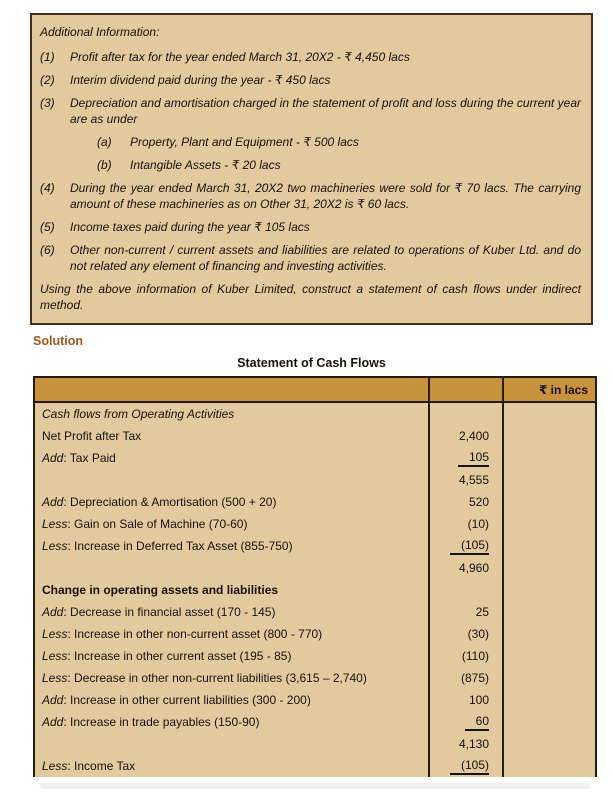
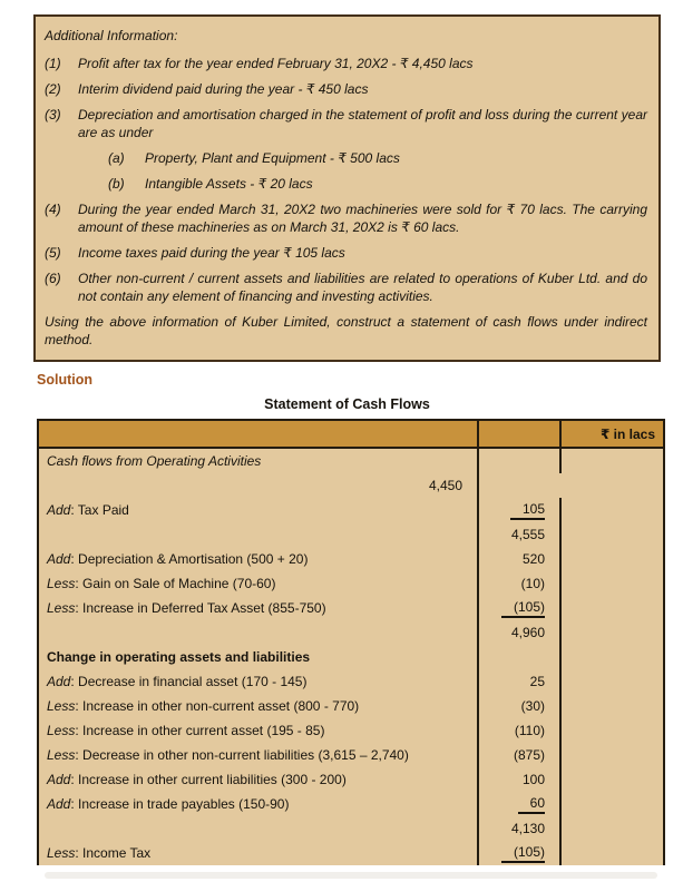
  Additional Information:
  (1)
- Profit after tax for the year ended March 31, 20X2 - ₹ 4,450 lacs
+ Profit after tax for the year ended February 31, 20X2 - ₹ 4,450 lacs
  (2)
  Interim dividend paid during the year - ₹ 450 lacs
  (3)
  Depreciation and amortisation charged in the statement of profit and loss during the current year are as under
  (a)
  Property, Plant and Equipment - ₹ 500 lacs
  (b)
  Intangible Assets - ₹ 20 lacs
  (4)
- During the year ended March 31, 20X2 two machineries were sold for ₹ 70 lacs. The carrying amount of these machineries as on Other 31, 20X2 is ₹ 60 lacs.
+ During the year ended March 31, 20X2 two machineries were sold for ₹ 70 lacs. The carrying amount of these machineries as on March 31, 20X2 is ₹ 60 lacs.
  (5)
  Income taxes paid during the year ₹ 105 lacs
  (6)
- Other non-current / current assets and liabilities are related to operations of Kuber Ltd. and do not related any element of financing and investing activities.
+ Other non-current / current assets and liabilities are related to operations of Kuber Ltd. and do not contain any element of financing and investing activities.
  Using the above information of Kuber Limited, construct a statement of cash flows under indirect method.
  Solution
  Statement of Cash Flows
  ₹ in lacs
  Cash flows from Operating Activities
- Net Profit after Tax
- 2,400
+ 4,450
  Add
  : Tax Paid
  105
  4,555
  Add
  : Depreciation & Amortisation (500 + 20)
  520
  Less
  : Gain on Sale of Machine (70-60)
  (10)
  Less
  : Increase in Deferred Tax Asset (855-750)
  (105)
  4,960
  Change in operating assets and liabilities
  Add
  : Decrease in financial asset (170 - 145)
  25
  Less
  : Increase in other non-current asset (800 - 770)
  (30)
  Less
  : Increase in other current asset (195 - 85)
  (110)
  Less
  : Decrease in other non-current liabilities (3,615 – 2,740)
  (875)
  Add
  : Increase in other current liabilities (300 - 200)
  100
  Add
  : Increase in trade payables (150-90)
  60
  4,130
  Less
  : Income Tax
  (105)
